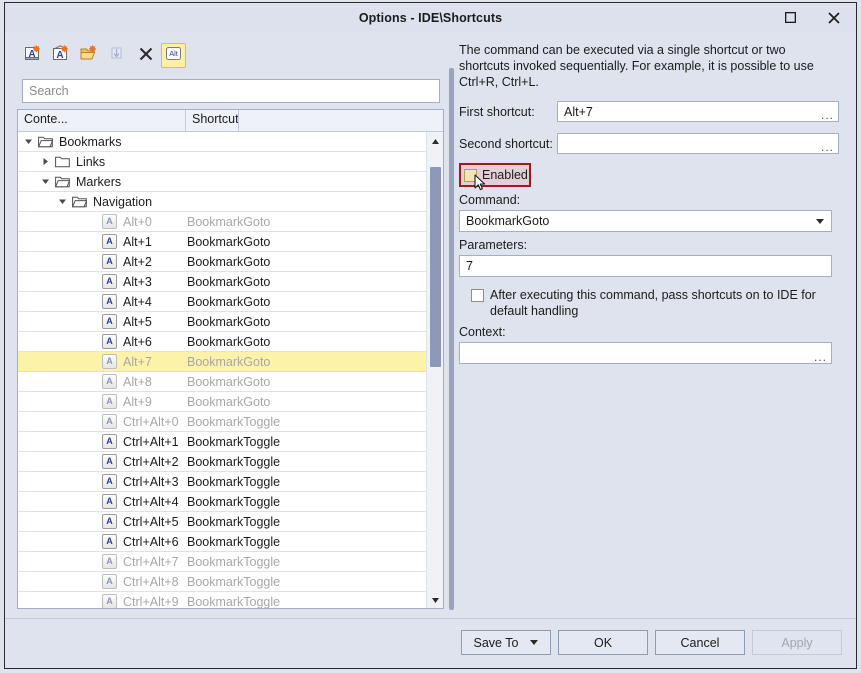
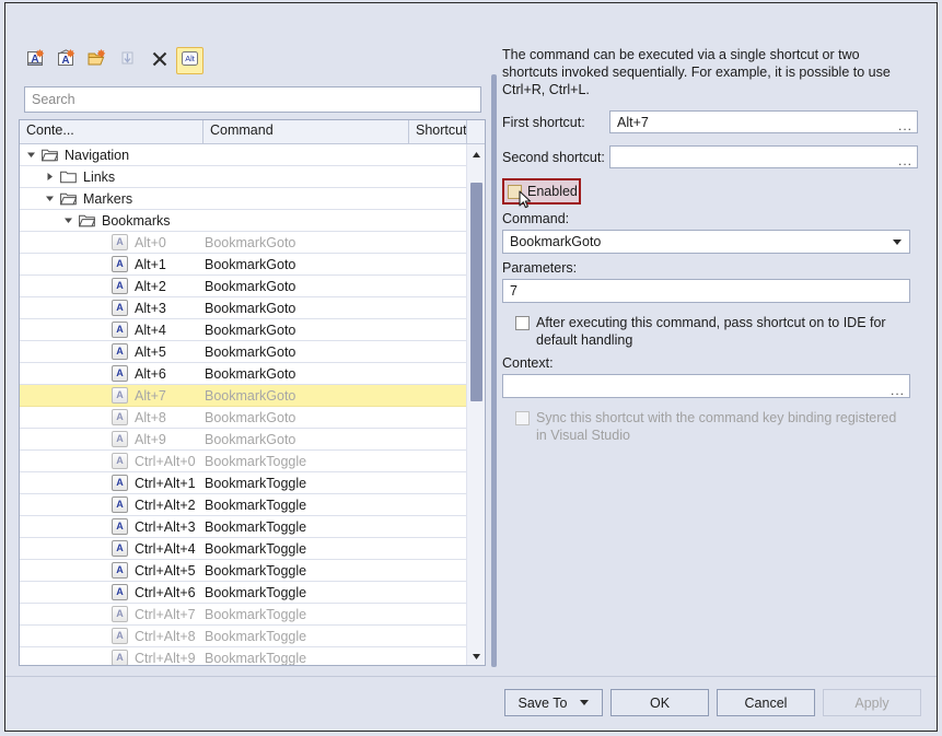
- Options - IDE\Shortcuts
  A
  A
  Alt
  Search
  Conte...
+ Command
  Shortcut
- Bookmarks
+ Navigation
  Links
  Markers
- Navigation
+ Bookmarks
  A
  Alt+0
  BookmarkGoto
  A
  Alt+1
  BookmarkGoto
  A
  Alt+2
  BookmarkGoto
  A
  Alt+3
  BookmarkGoto
  A
  Alt+4
  BookmarkGoto
  A
  Alt+5
  BookmarkGoto
  A
  Alt+6
  BookmarkGoto
  A
  Alt+7
  BookmarkGoto
  A
  Alt+8
  BookmarkGoto
  A
  Alt+9
  BookmarkGoto
  A
  Ctrl+Alt+0
  BookmarkToggle
  A
  Ctrl+Alt+1
  BookmarkToggle
  A
  Ctrl+Alt+2
  BookmarkToggle
  A
  Ctrl+Alt+3
  BookmarkToggle
  A
  Ctrl+Alt+4
  BookmarkToggle
  A
  Ctrl+Alt+5
  BookmarkToggle
  A
  Ctrl+Alt+6
  BookmarkToggle
  A
  Ctrl+Alt+7
  BookmarkToggle
  A
  Ctrl+Alt+8
  BookmarkToggle
  A
  Ctrl+Alt+9
  BookmarkToggle
  The command can be executed via a single shortcut or two shortcuts invoked sequentially. For example, it is possible to use Ctrl+R, Ctrl+L.
  First shortcut:
  Alt+7
  ...
  Second shortcut:
  ...
  Enabled
  Command:
  BookmarkGoto
  Parameters:
  7
- After executing this command, pass shortcuts on to IDE for default handling
+ After executing this command, pass shortcut on to IDE for default handling
  Context:
  ...
+ Sync this shortcut with the command key binding registered in Visual Studio
  Save To
  OK
  Cancel
  Apply
